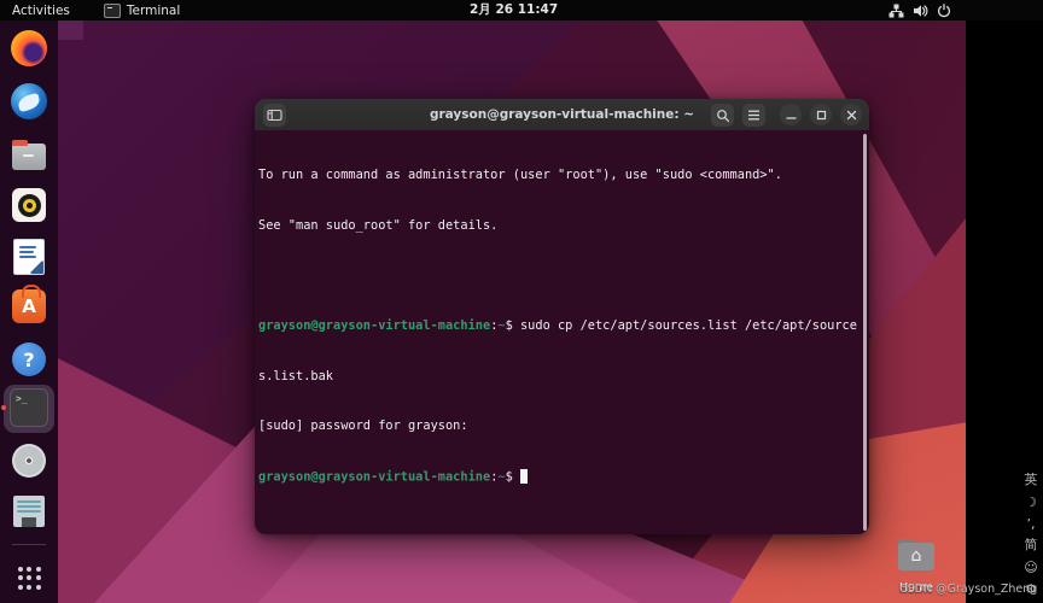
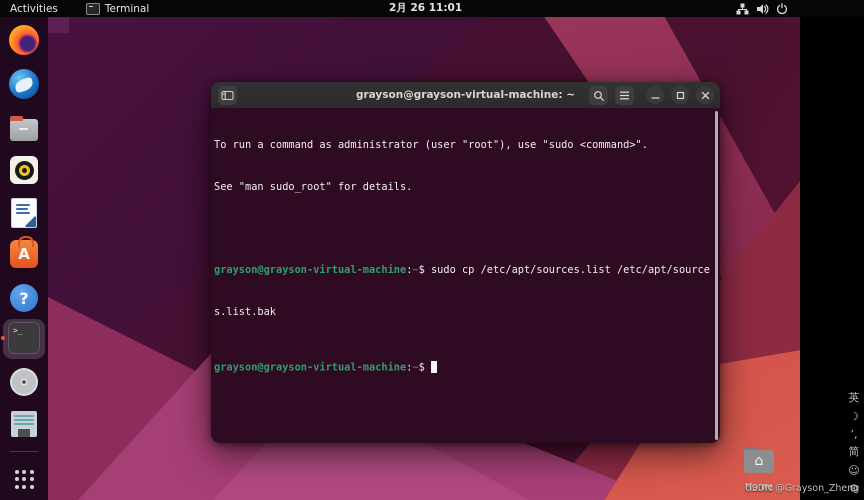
  Activities
  Terminal
- 2月 26 11:47
+ 2月 26 11:01
  A
  ?
  grayson@grayson-virtual-machine: ~
  To run a command as administrator (user "root"), use "sudo <command>".
  See "man sudo_root" for details.
  grayson@grayson-virtual-machine:~$ sudo cp /etc/apt/sources.list /etc/apt/source
  s.list.bak
- [sudo] password for grayson:
  grayson@grayson-virtual-machine:~$
  ⌂
  Home
  CSDN @Grayson_Zheng
  英
  ☽
  ’,
  简
  ☺
  ⚙
